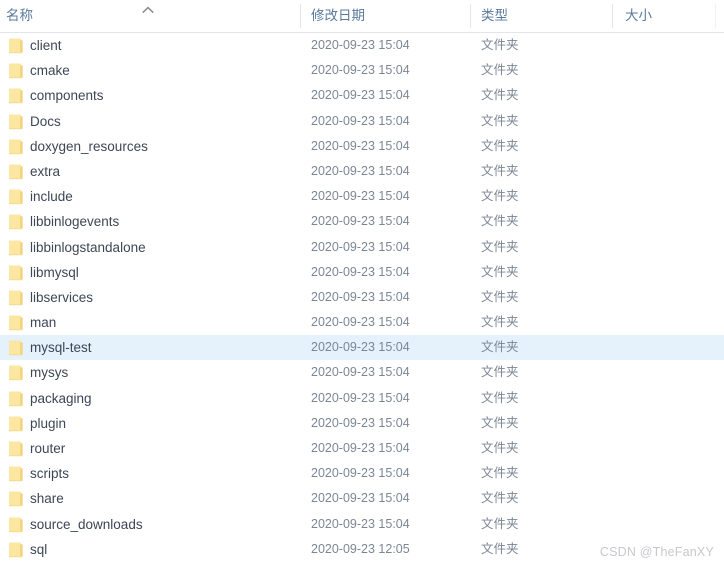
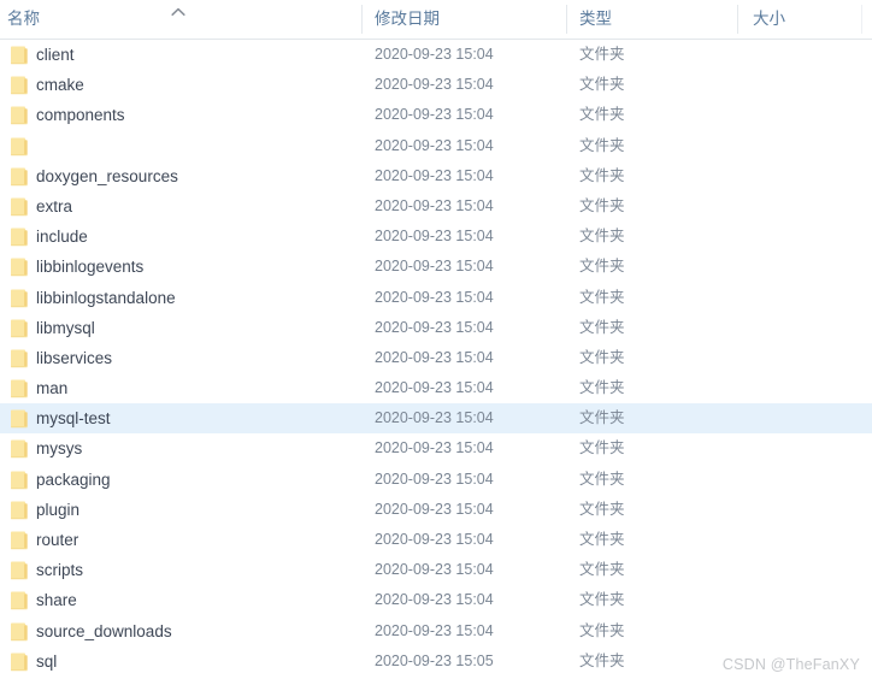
  名称
  修改日期
  类型
  大小
  client
  2020-09-23 15:04
  文件夹
  cmake
  2020-09-23 15:04
  文件夹
  components
  2020-09-23 15:04
  文件夹
- Docs
  2020-09-23 15:04
  文件夹
  doxygen_resources
  2020-09-23 15:04
  文件夹
  extra
  2020-09-23 15:04
  文件夹
  include
  2020-09-23 15:04
  文件夹
  libbinlogevents
  2020-09-23 15:04
  文件夹
  libbinlogstandalone
  2020-09-23 15:04
  文件夹
  libmysql
  2020-09-23 15:04
  文件夹
  libservices
  2020-09-23 15:04
  文件夹
  man
  2020-09-23 15:04
  文件夹
  mysql-test
  2020-09-23 15:04
  文件夹
  mysys
  2020-09-23 15:04
  文件夹
  packaging
  2020-09-23 15:04
  文件夹
  plugin
  2020-09-23 15:04
  文件夹
  router
  2020-09-23 15:04
  文件夹
  scripts
  2020-09-23 15:04
  文件夹
  share
  2020-09-23 15:04
  文件夹
  source_downloads
  2020-09-23 15:04
  文件夹
  sql
- 2020-09-23 12:05
+ 2020-09-23 15:05
  文件夹
  CSDN @TheFanXY
